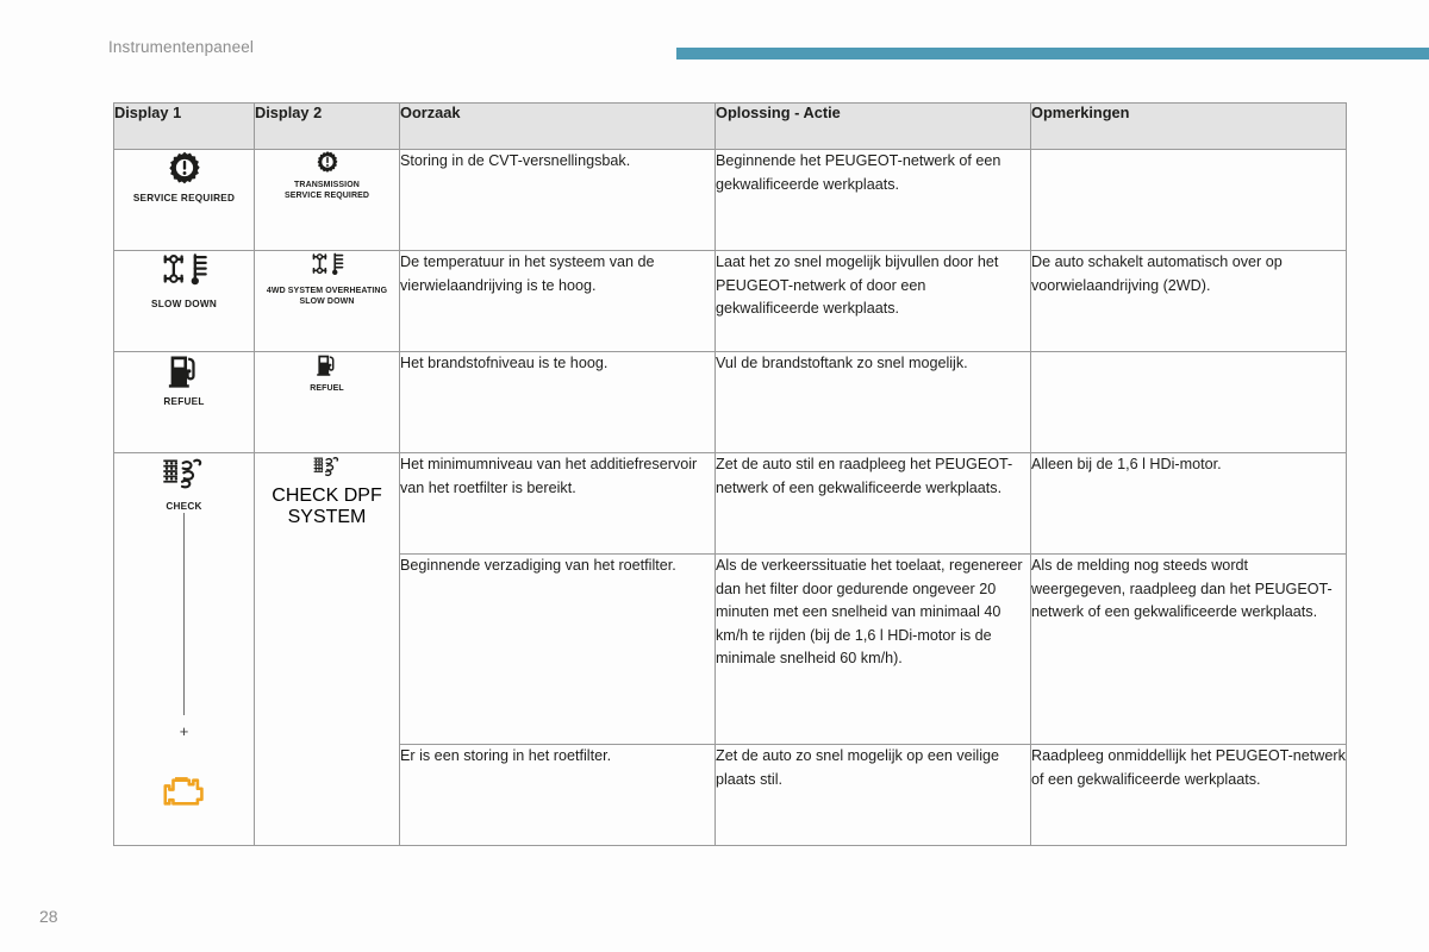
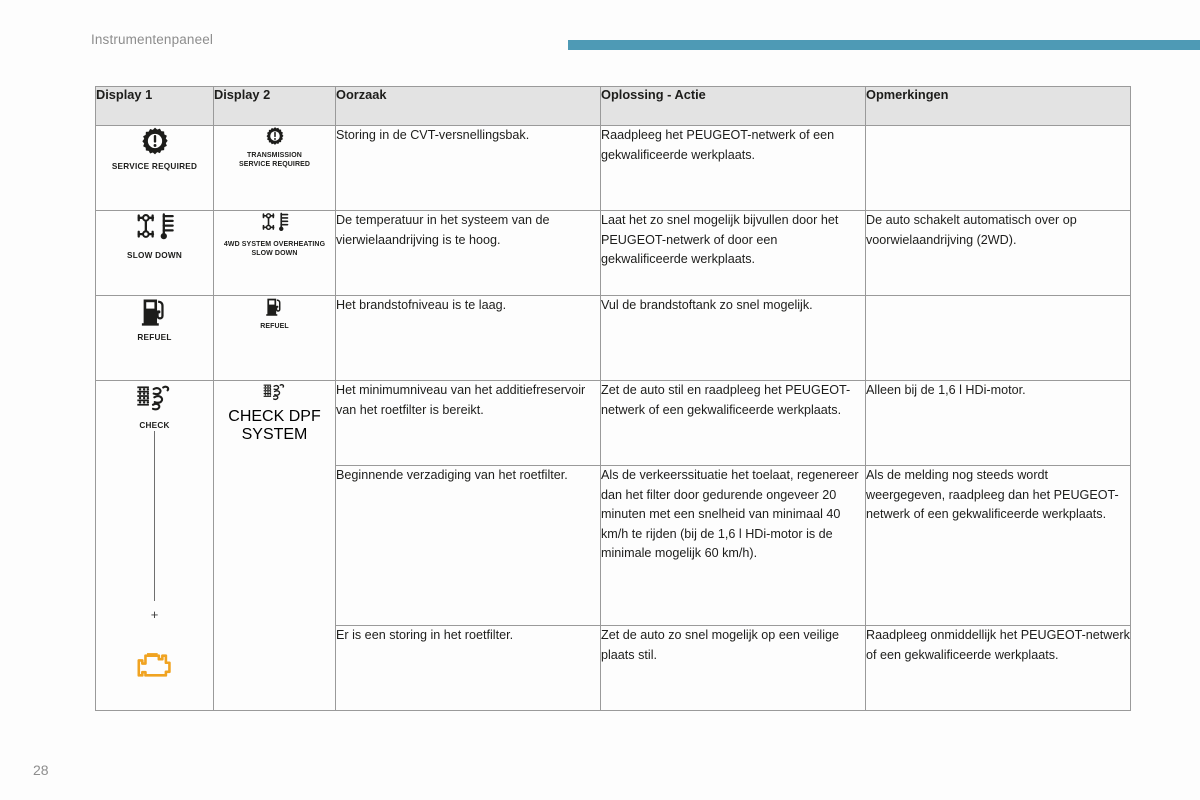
  Instrumentenpaneel
  Display 1	Display 2	Oorzaak	Oplossing - Actie	Opmerkingen
- SERVICE REQUIRED		Storing in de CVT-versnellingsbak.	Beginnende het PEUGEOT-netwerk of een gekwalificeerde werkplaats.
+ SERVICE REQUIRED		Storing in de CVT-versnellingsbak.	Raadpleeg het PEUGEOT-netwerk of een gekwalificeerde werkplaats.
  SLOW DOWN		De temperatuur in het systeem van de vierwielaandrijving is te hoog.	Laat het zo snel mogelijk bijvullen door het PEUGEOT-netwerk of door een gekwalificeerde werkplaats.	De auto schakelt automatisch over op voorwielaandrijving (2WD).
- REFUEL		Het brandstofniveau is te hoog.	Vul de brandstoftank zo snel mogelijk.
+ REFUEL		Het brandstofniveau is te laag.	Vul de brandstoftank zo snel mogelijk.
  CHECK +	CHECK DPF SYSTEM	Het minimumniveau van het additiefreservoir van het roetfilter is bereikt.	Zet de auto stil en raadpleeg het PEUGEOT-netwerk of een gekwalificeerde werkplaats.	Alleen bij de 1,6 l HDi-motor.
- Beginnende verzadiging van het roetfilter.	Als de verkeerssituatie het toelaat, regenereer dan het filter door gedurende ongeveer 20 minuten met een snelheid van minimaal 40 km/h te rijden (bij de 1,6 l HDi-motor is de minimale snelheid 60 km/h).	Als de melding nog steeds wordt weergegeven, raadpleeg dan het PEUGEOT-netwerk of een gekwalificeerde werkplaats.
+ Beginnende verzadiging van het roetfilter.	Als de verkeerssituatie het toelaat, regenereer dan het filter door gedurende ongeveer 20 minuten met een snelheid van minimaal 40 km/h te rijden (bij de 1,6 l HDi-motor is de minimale mogelijk 60 km/h).	Als de melding nog steeds wordt weergegeven, raadpleeg dan het PEUGEOT-netwerk of een gekwalificeerde werkplaats.
  Er is een storing in het roetfilter.	Zet de auto zo snel mogelijk op een veilige plaats stil.	Raadpleeg onmiddellijk het PEUGEOT-netwerk of een gekwalificeerde werkplaats.
  28
